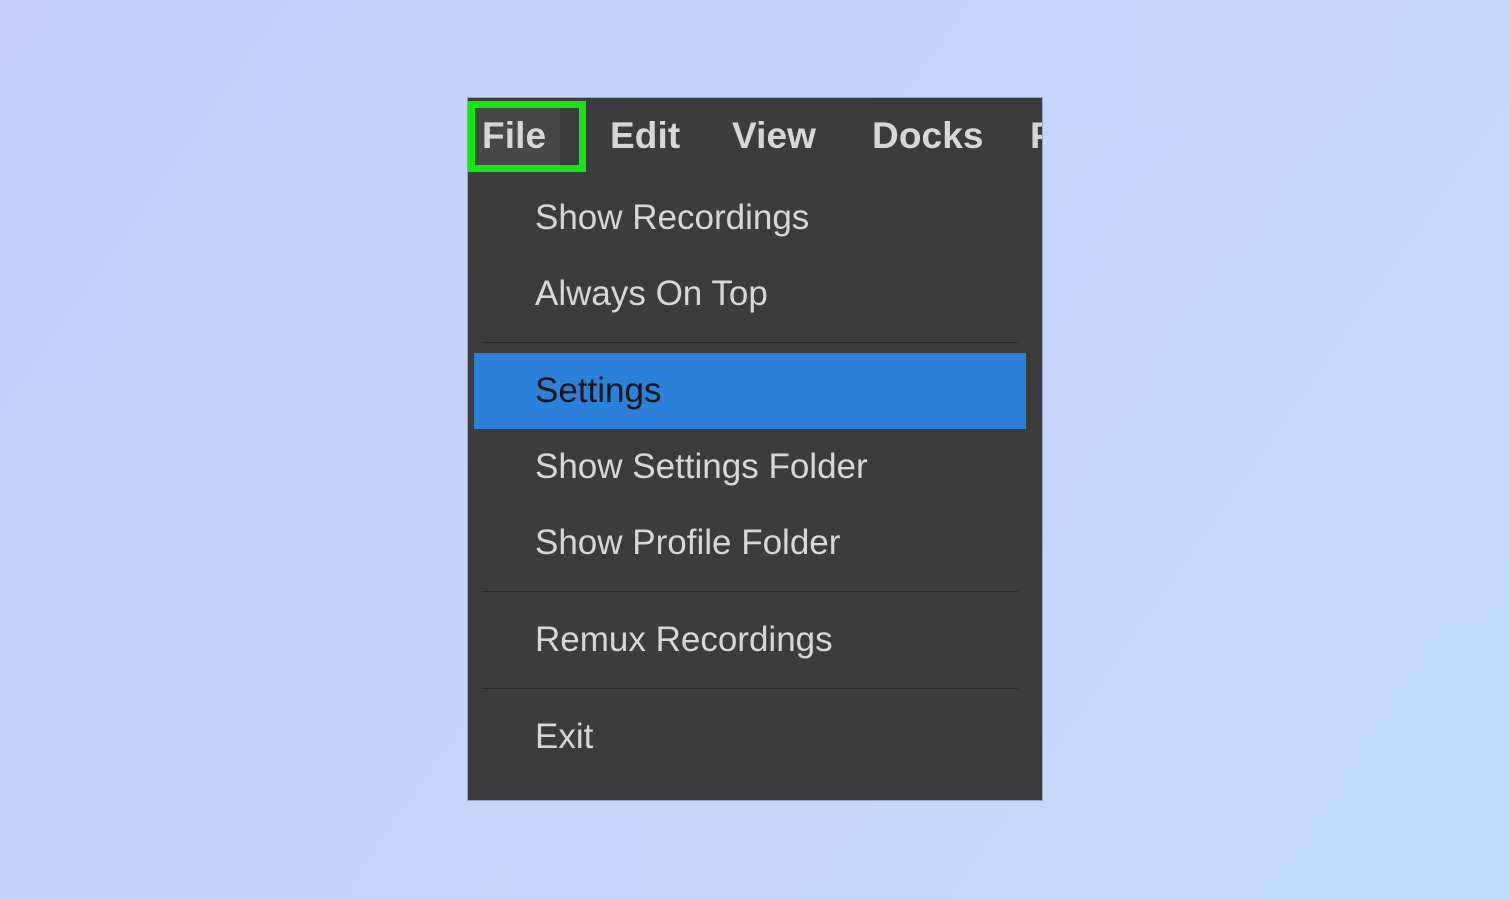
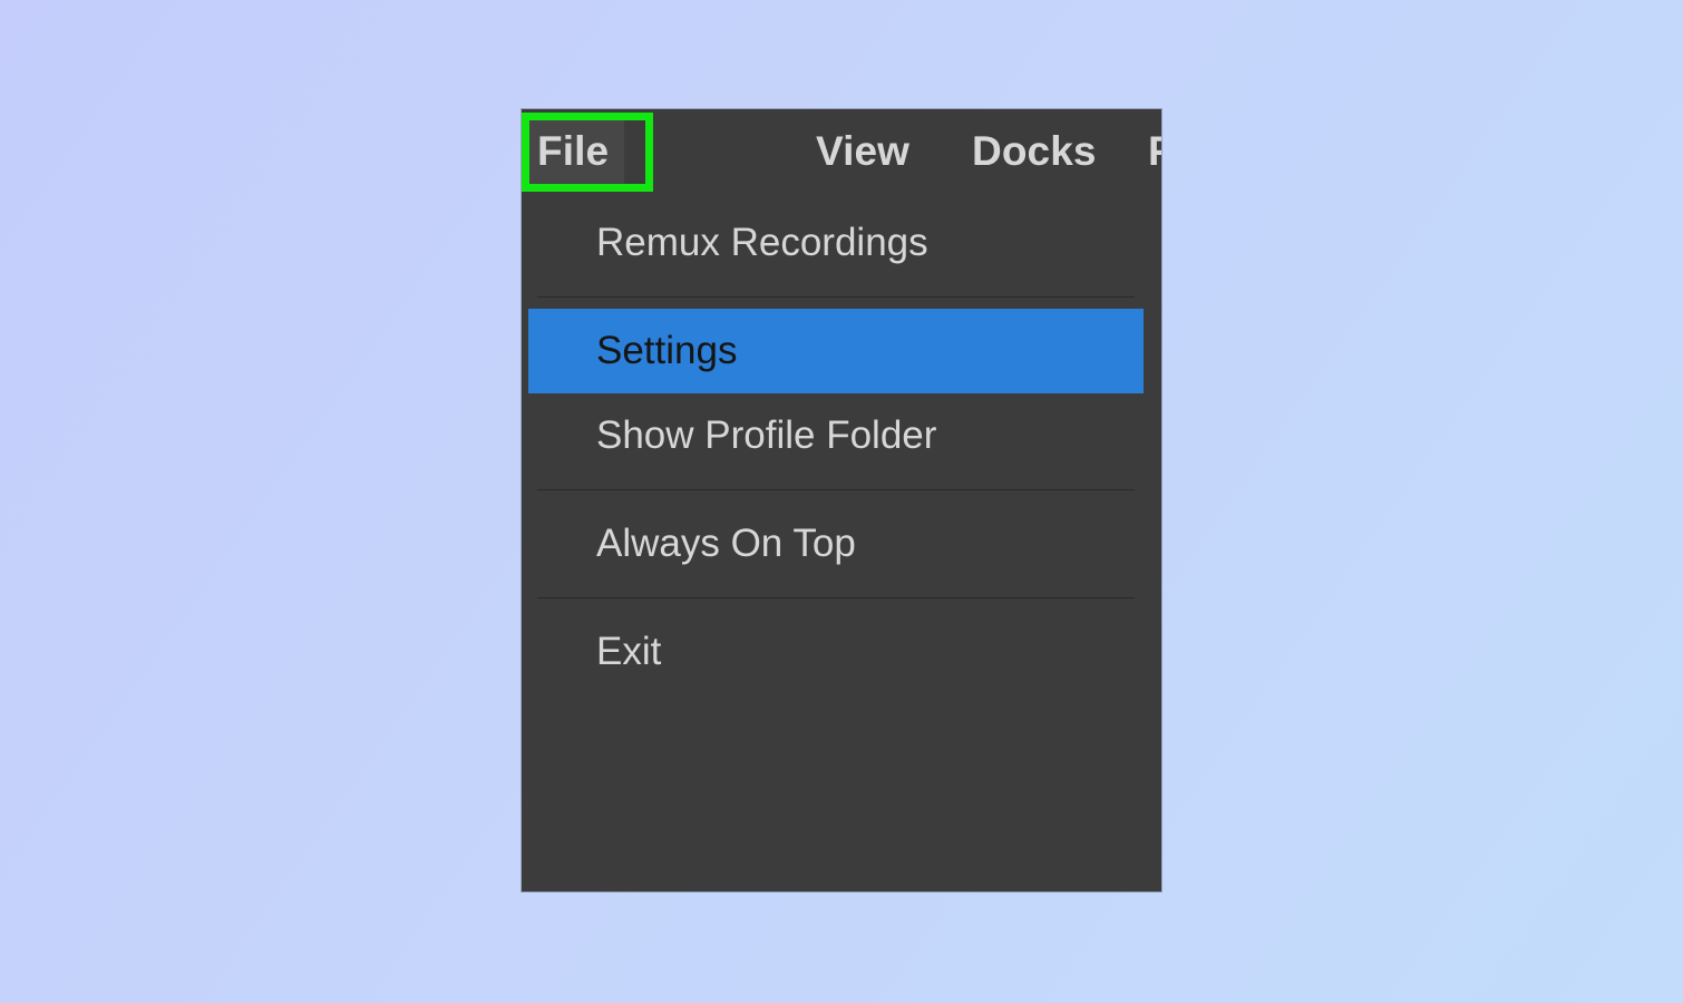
  File
- Edit
  View
  Docks
- Show Recordings
- Always On Top
+ Remux Recordings
  Settings
- Show Settings Folder
  Show Profile Folder
- Remux Recordings
+ Always On Top
  Exit
